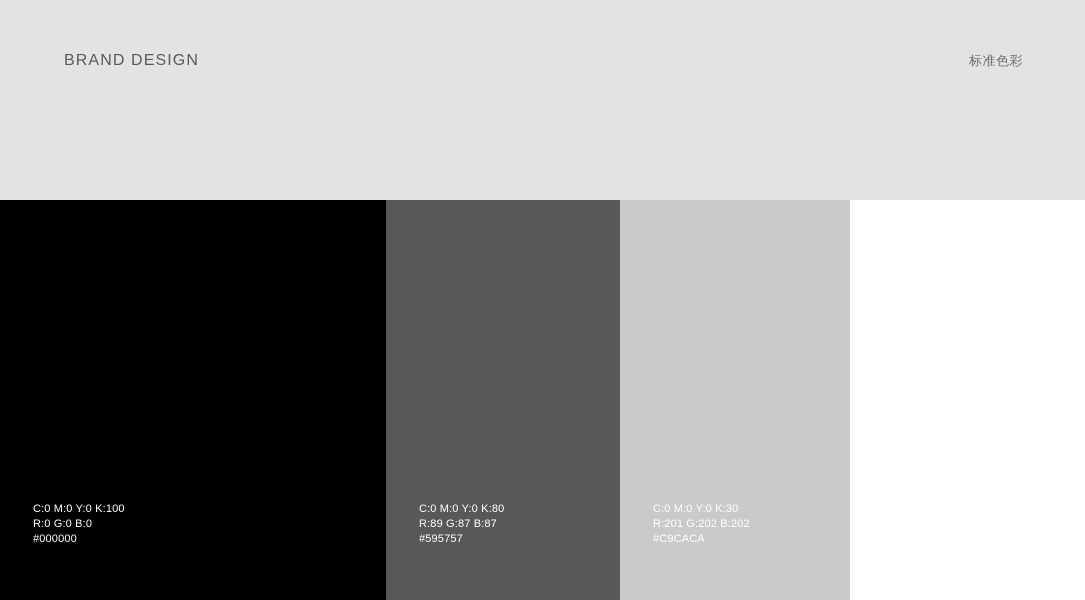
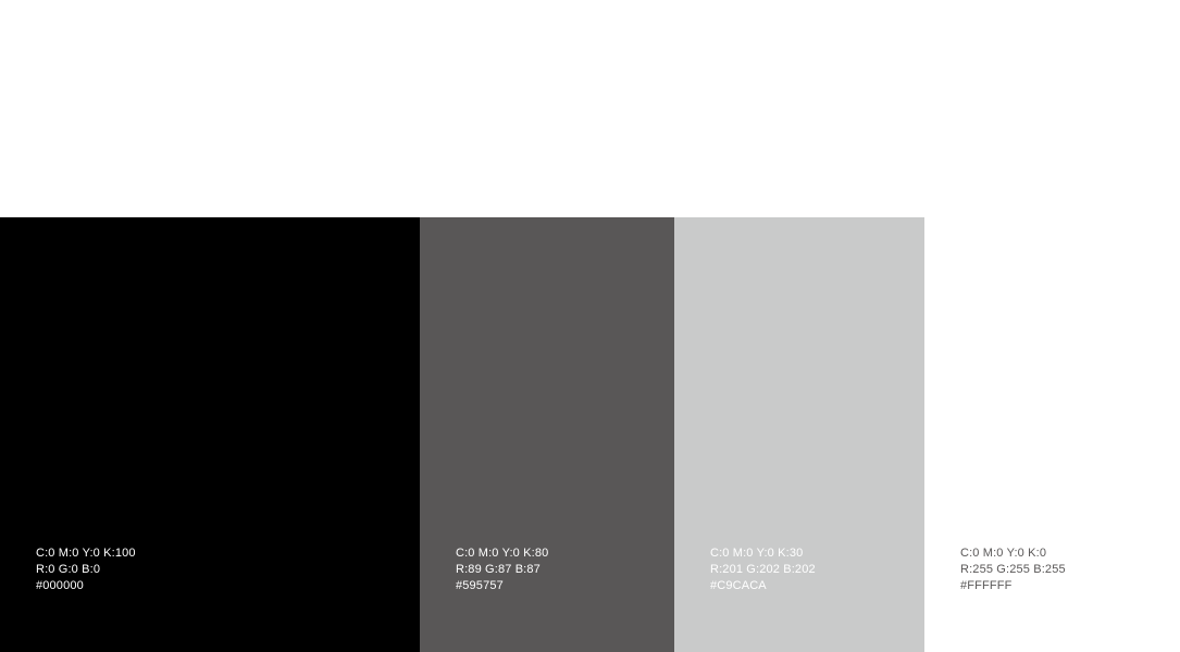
- BRAND DESIGN
- 标准色彩
  C:0 M:0 Y:0 K:100
  R:0 G:0 B:0
  #000000
  C:0 M:0 Y:0 K:80
  R:89 G:87 B:87
  #595757
  C:0 M:0 Y:0 K:30
  R:201 G:202 B:202
  #C9CACA
+ C:0 M:0 Y:0 K:0
+ R:255 G:255 B:255
+ #FFFFFF
